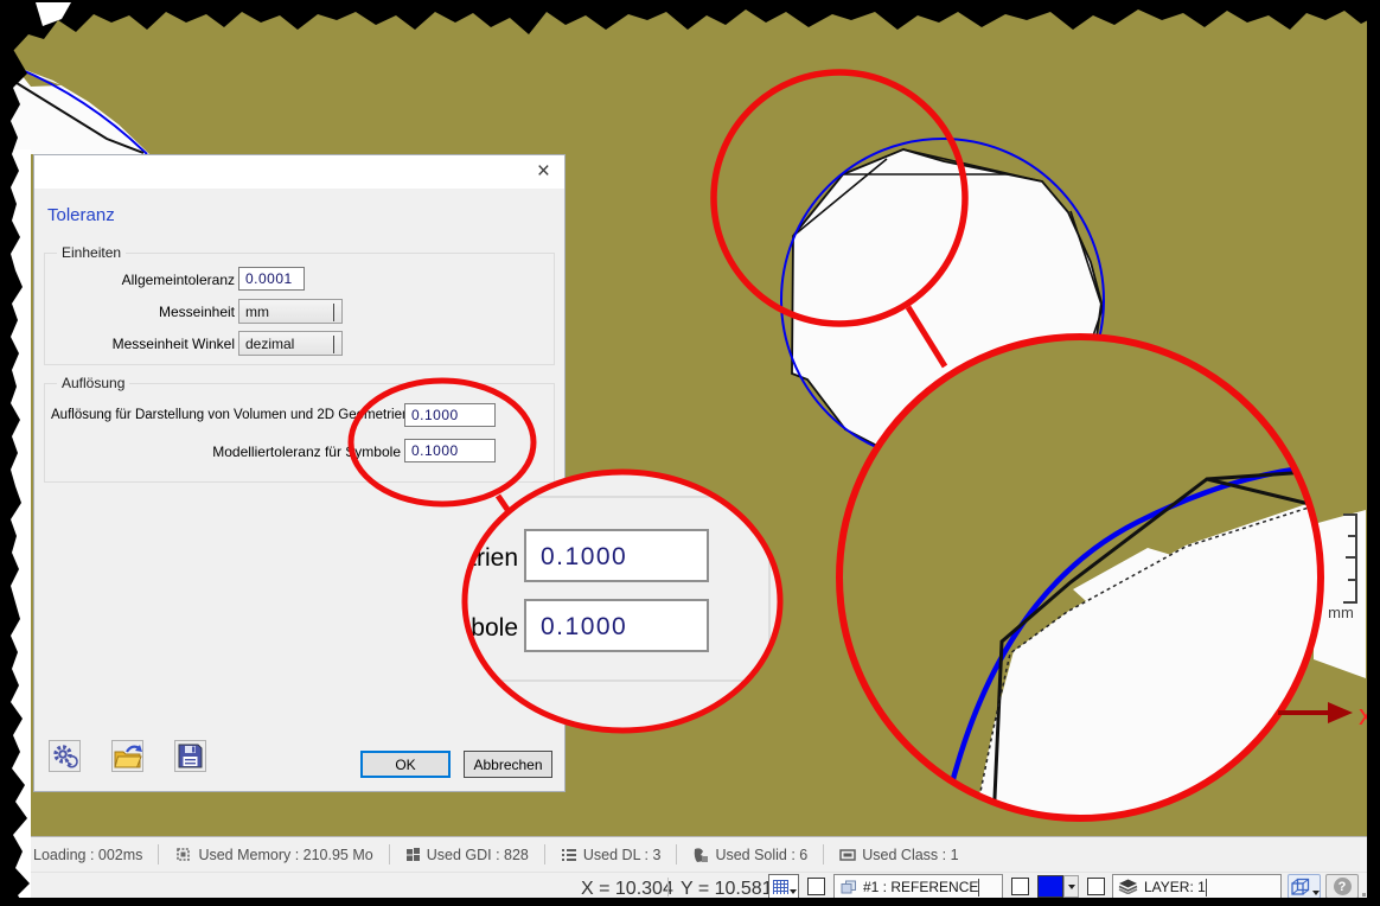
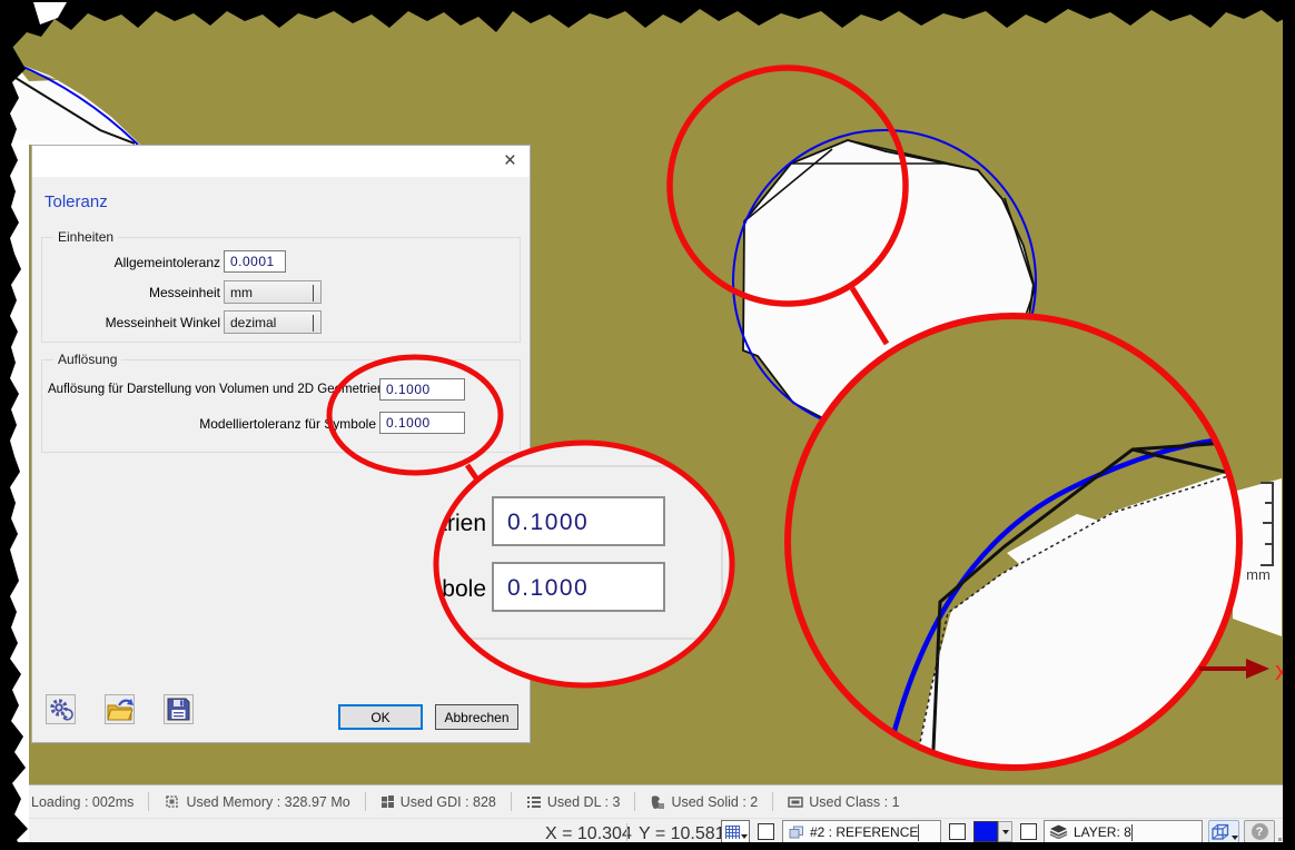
  ×
  Toleranz
  Einheiten
  Allgemeintoleranz
  0.0001
  Messeinheit
  mm
  Messeinheit Winkel
  dezimal
  Auflösung
  Auflösung für Darstellung von Volumen und 2D Gemetrie
  0.1000
  Modelliertoleranz fürymbole
  0.1000
  OK
  Abbrechen
  0.1000
  0.1000
  mm
  x
  Loading : 002ms
- Used Memory : 210.95 Mo
+ Used Memory : 328.97 Mo
  Used GDI : 828
  Used DL : 3
- Used Solid : 6
+ Used Solid : 2
  Used Class : 1
  X = 10.30
  Y = 10.58
- #1 : REFERENCE
+ #2 : REFERENCE
- LAYER: 1
+ LAYER: 8
  ?
